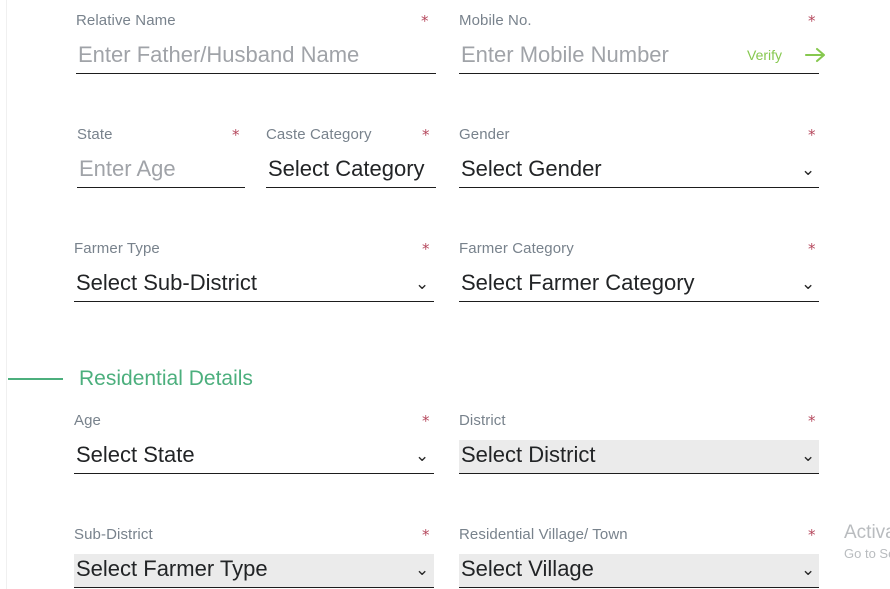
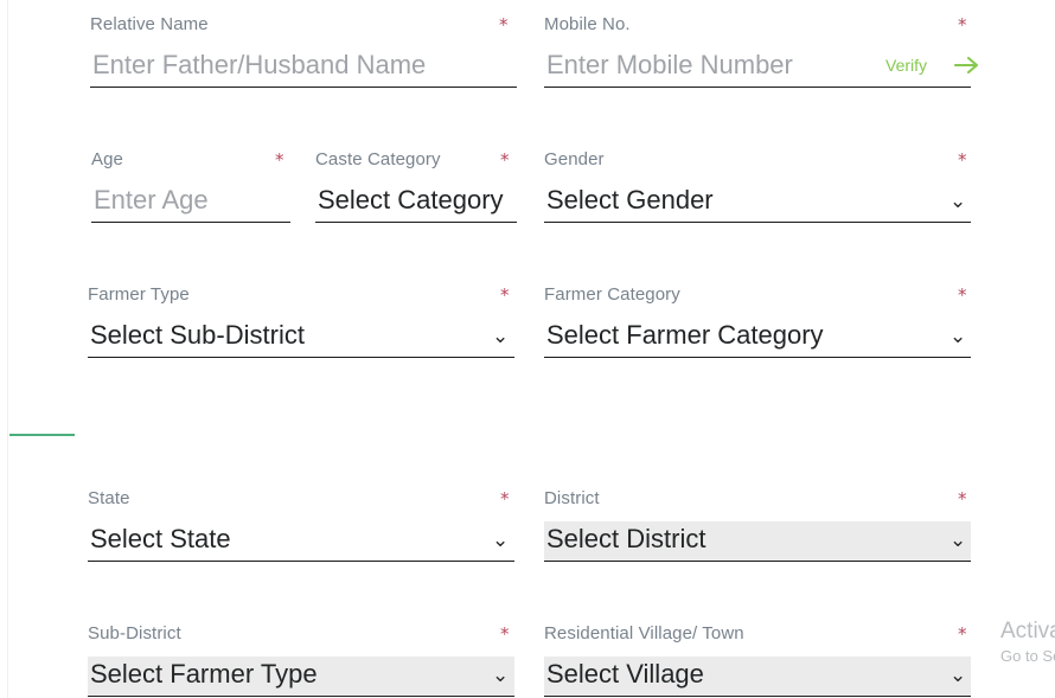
  Relative Name
  *
  Enter Father/Husband Name
  Mobile No.
  *
  Enter Mobile Number
  Verify
- State
+ Age
  *
  Enter Age
  Caste Category
  *
  Select Category
  Gender
  *
  Select Gender
  ⌄
  Farmer Type
  *
  Select Sub-District
  ⌄
  Farmer Category
  *
  Select Farmer Category
  ⌄
- Residential Details
- Age
+ State
  *
  Select State
  ⌄
  District
  *
  Select District
  ⌄
  Sub-District
  *
  Select Farmer Type
  ⌄
  Residential Village/ Town
  *
  Select Village
  ⌄
